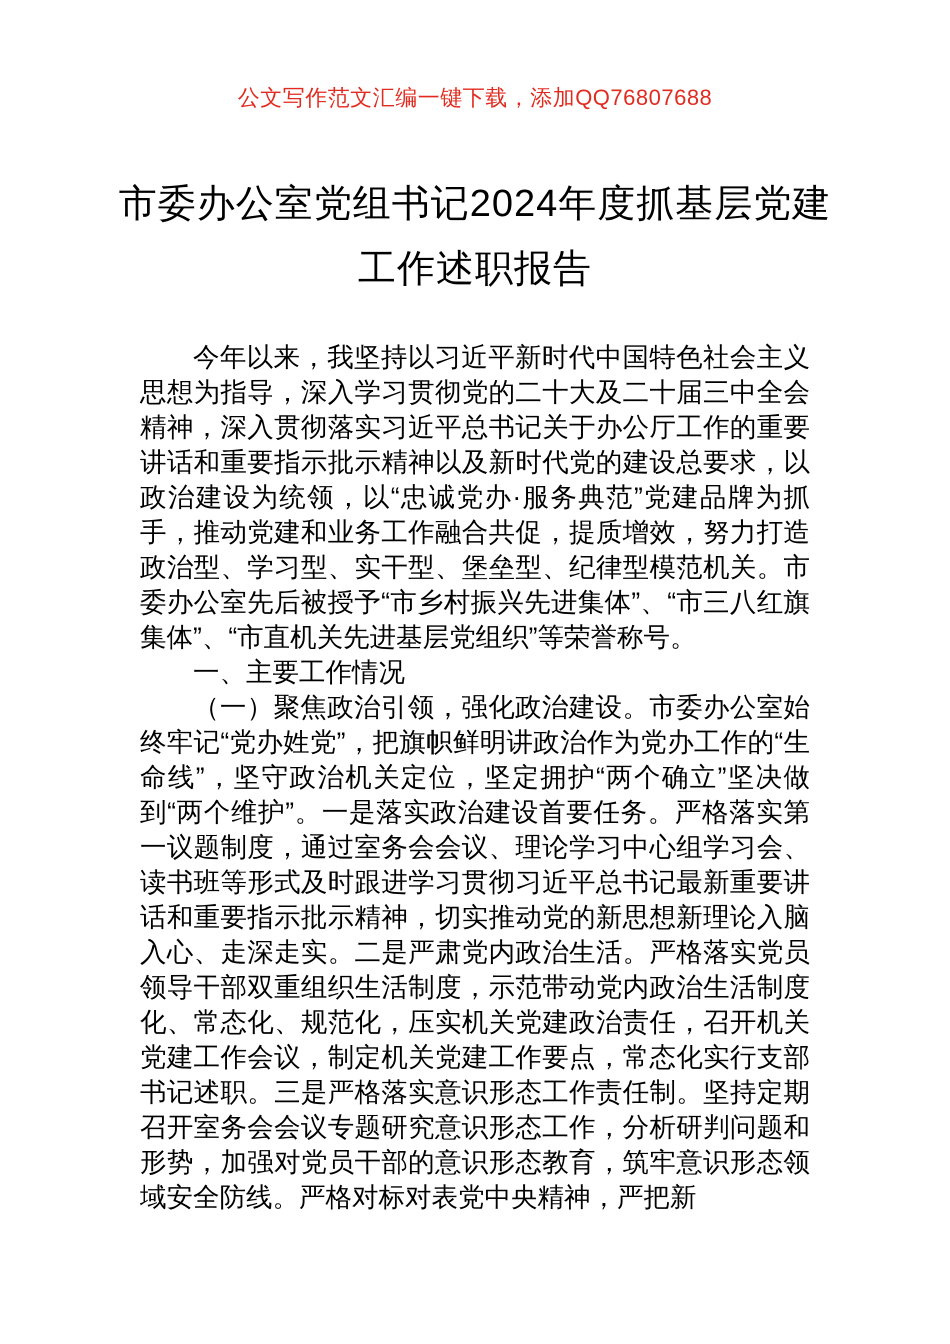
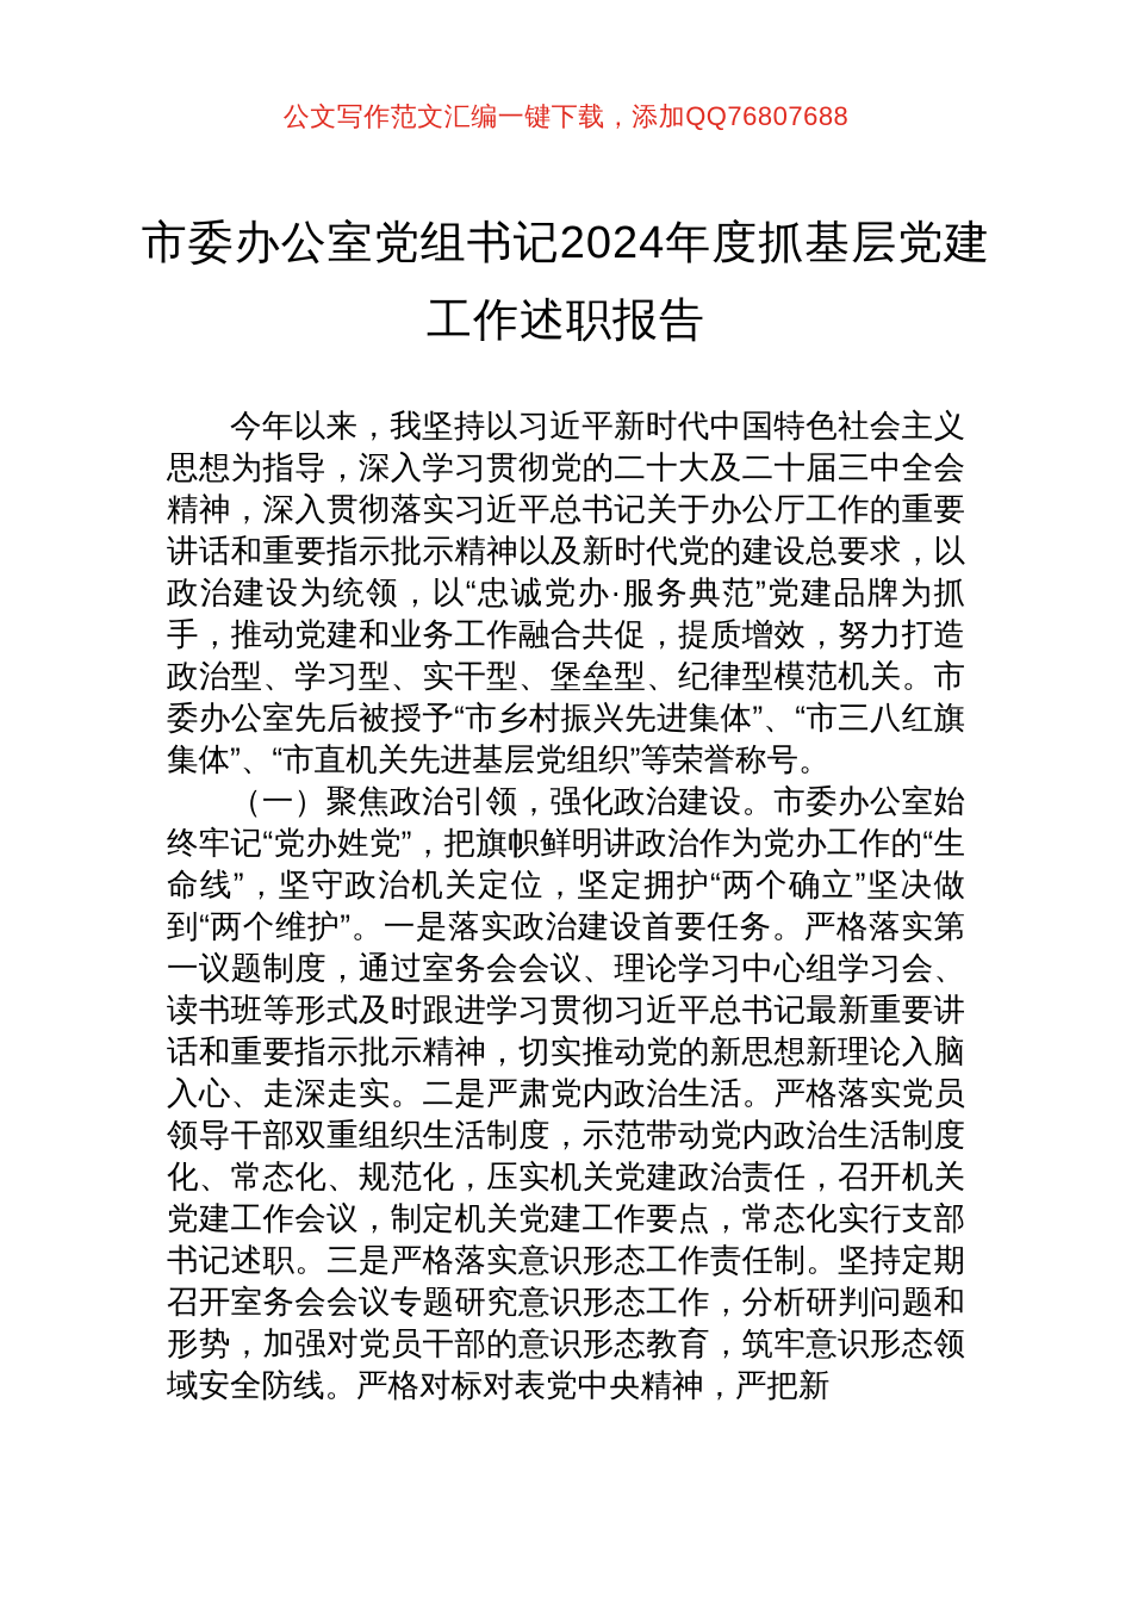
  公文写作范文汇编一键下载，添加QQ76807688
  市委办公室党组书记2024年度抓基层党建
  工作述职报告
  今年以来，我坚持以习近平新时代中国特色社会主义思想为指导，深入学习贯彻党的二十大及二十届三中全会精神，深入贯彻落实习近平总书记关于办公厅工作的重要讲话和重要指示批示精神以及新时代党的建设总要求，以政治建设为统领，以“忠诚党办·服务典范”党建品牌为抓手，推动党建和业务工作融合共促，提质增效，努力打造政治型、学习型、实干型、堡垒型、纪律型模范机关。市委办公室先后被授予“市乡村振兴先进集体”、“市三八红旗集体”、“市直机关先进基层党组织”等荣誉称号。
- 一、主要工作情况
  （一）聚焦政治引领，强化政治建设。市委办公室始终牢记“党办姓党”，把旗帜鲜明讲政治作为党办工作的“生命线”，坚守政治机关定位，坚定拥护“两个确立”坚决做到“两个维护”。一是落实政治建设首要任务。严格落实第一议题制度，通过室务会会议、理论学习中心组学习会、读书班等形式及时跟进学习贯彻习近平总书记最新重要讲话和重要指示批示精神，切实推动党的新思想新理论入脑入心、走深走实。二是严肃党内政治生活。严格落实党员领导干部双重组织生活制度，示范带动党内政治生活制度化、常态化、规范化，压实机关党建政治责任，召开机关党建工作会议，制定机关党建工作要点，常态化实行支部书记述职。三是严格落实意识形态工作责任制。坚持定期召开室务会会议专题研究意识形态工作，分析研判问题和形势，加强对党员干部的意识形态教育，筑牢意识形态领域安全防线。严格对标对表党中央精神，严把新
